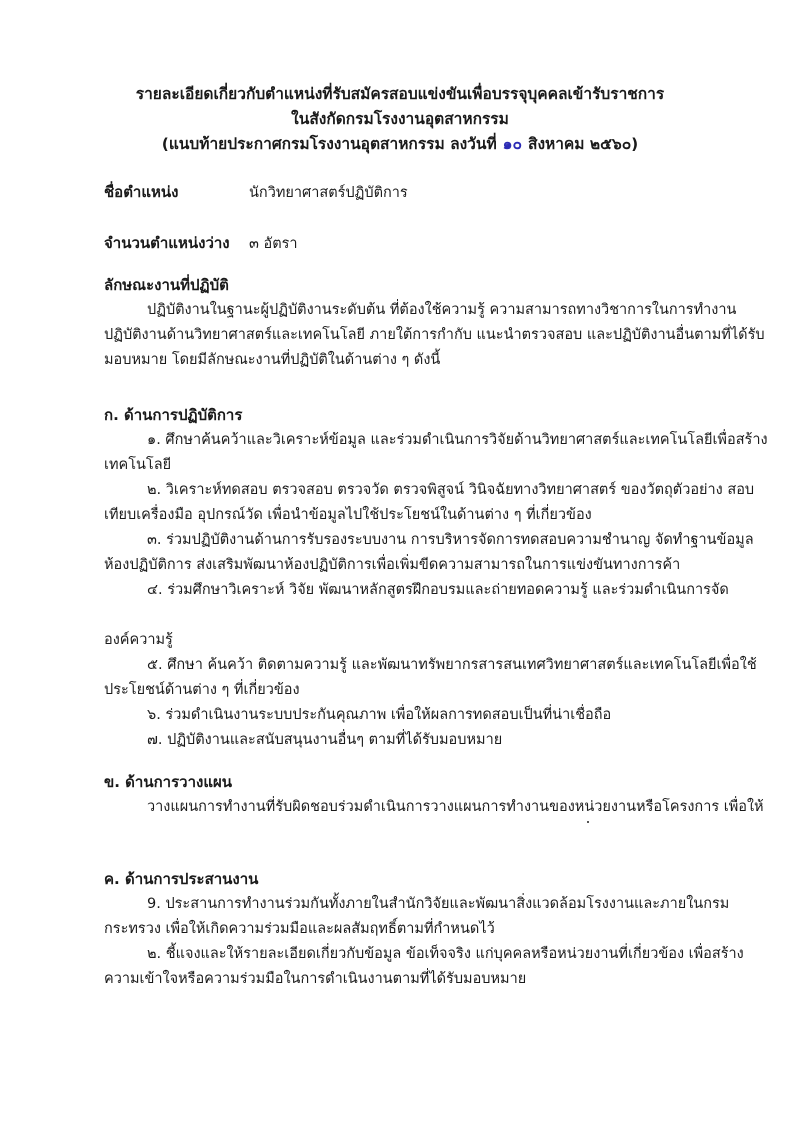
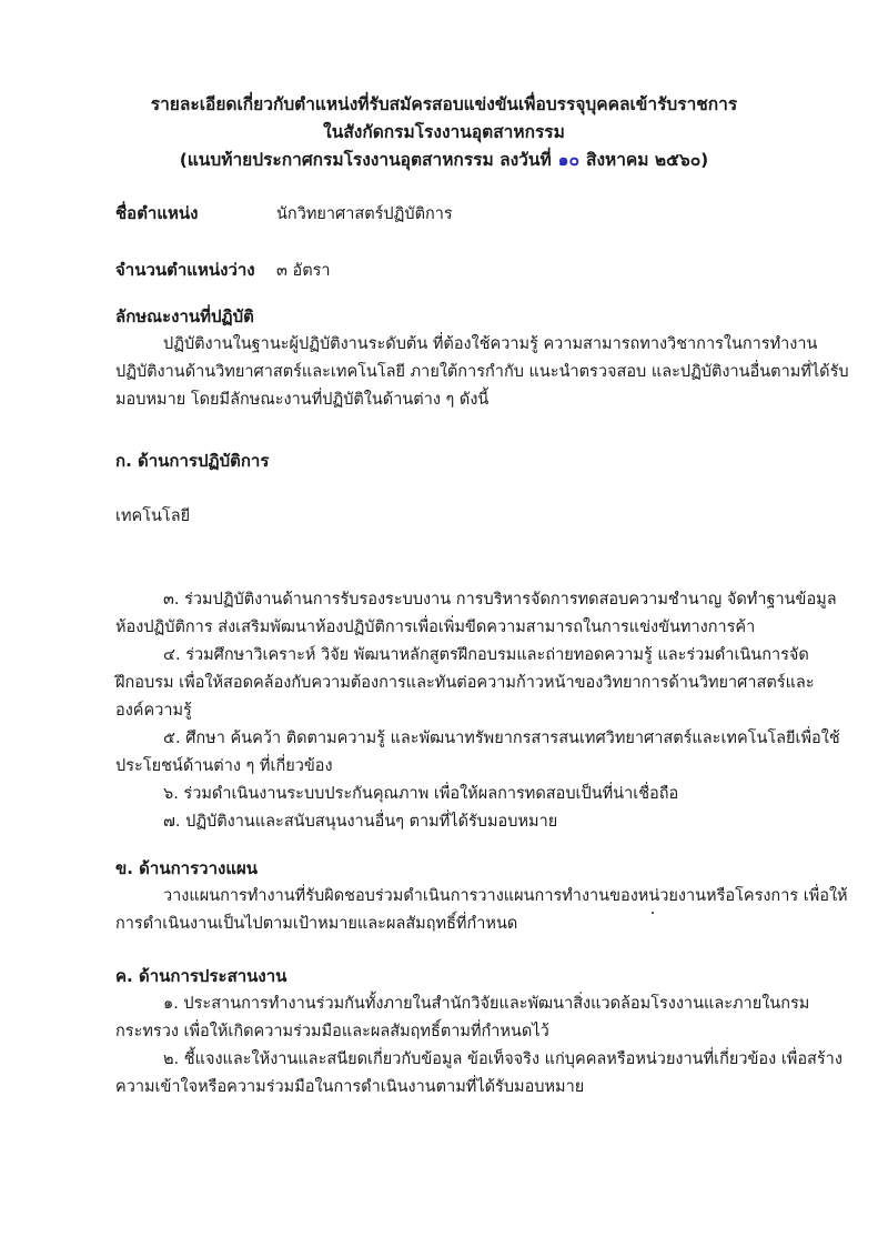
  รายละเอียดเกี่ยวกับตำแหน่งที่รับสมัครสอบแข่งขันเพื่อบรรจุบุคคลเข้ารับราชการ
  ในสังกัดกรมโรงงานอุตสาหกรรม
  (แนบท้ายประกาศกรมโรงงานอุตสาหกรรม ลงวันที่ ๑๐ สิงหาคม ๒๕๖๐)
  ชื่อตำแหน่ง
  นักวิทยาศาสตร์ปฏิบัติการ
  จำนวนตำแหน่งว่าง
  ๓ อัตรา
  ลักษณะงานที่ปฏิบัติ
  ปฏิบัติงานในฐานะผู้ปฏิบัติงานระดับต้น ที่ต้องใช้ความรู้ ความสามารถทางวิชาการในการทำงาน
  ปฏิบัติงานด้านวิทยาศาสตร์และเทคโนโลยี ภายใต้การกำกับ แนะนำตรวจสอบ และปฏิบัติงานอื่นตามที่ได้รับ
  มอบหมาย โดยมีลักษณะงานที่ปฏิบัติในด้านต่าง ๆ ดังนี้
  ก. ด้านการปฏิบัติการ
- ๑. ศึกษาค้นคว้าและวิเคราะห์ข้อมูล และร่วมดำเนินการวิจัยด้านวิทยาศาสตร์และเทคโนโลยีเพื่อสร้าง
  เทคโนโลยี
- ๒. วิเคราะห์ทดสอบ ตรวจสอบ ตรวจวัด ตรวจพิสูจน์ วินิจฉัยทางวิทยาศาสตร์ ของวัตถุตัวอย่าง สอบ
- เทียบเครื่องมือ อุปกรณ์วัด เพื่อนำข้อมูลไปใช้ประโยชน์ในด้านต่าง ๆ ที่เกี่ยวข้อง
  ๓. ร่วมปฏิบัติงานด้านการรับรองระบบงาน การบริหารจัดการทดสอบความชำนาญ จัดทำฐานข้อมูล
  ห้องปฏิบัติการ ส่งเสริมพัฒนาห้องปฏิบัติการเพื่อเพิ่มขีดความสามารถในการแข่งขันทางการค้า
  ๔. ร่วมศึกษาวิเคราะห์ วิจัย พัฒนาหลักสูตรฝึกอบรมและถ่ายทอดความรู้ และร่วมดำเนินการจัด
+ ฝึกอบรม เพื่อให้สอดคล้องกับความต้องการและทันต่อความก้าวหน้าของวิทยาการด้านวิทยาศาสตร์และ
  องค์ความรู้
  ๕. ศึกษา ค้นคว้า ติดตามความรู้ และพัฒนาทรัพยากรสารสนเทศวิทยาศาสตร์และเทคโนโลยีเพื่อใช้
  ประโยชน์ด้านต่าง ๆ ที่เกี่ยวข้อง
  ๖. ร่วมดำเนินงานระบบประกันคุณภาพ เพื่อให้ผลการทดสอบเป็นที่น่าเชื่อถือ
  ๗. ปฏิบัติงานและสนับสนุนงานอื่นๆ ตามที่ได้รับมอบหมาย
  ข. ด้านการวางแผน
  วางแผนการทำงานที่รับผิดชอบร่วมดำเนินการวางแผนการทำงานของหน่วยงานหรือโครงการ เพื่อให้
+ การดำเนินงานเป็นไปตามเป้าหมายและผลสัมฤทธิ์ที่กำหนด
  ค. ด้านการประสานงาน
- 9. ประสานการทำงานร่วมกันทั้งภายในสำนักวิจัยและพัฒนาสิ่งแวดล้อมโรงงานและภายในกรม
+ ๑. ประสานการทำงานร่วมกันทั้งภายในสำนักวิจัยและพัฒนาสิ่งแวดล้อมโรงงานและภายในกรม
  กระทรวง เพื่อให้เกิดความร่วมมือและผลสัมฤทธิ์ตามที่กำหนดไว้
- ๒. ชี้แจงและให้รายละเอียดเกี่ยวกับข้อมูล ข้อเท็จจริง แก่บุคคลหรือหน่วยงานที่เกี่ยวข้อง เพื่อสร้าง
+ ๒. ชี้แจงและให้งานและสนียดเกี่ยวกับข้อมูล ข้อเท็จจริง แก่บุคคลหรือหน่วยงานที่เกี่ยวข้อง เพื่อสร้าง
  ความเข้าใจหรือความร่วมมือในการดำเนินงานตามที่ได้รับมอบหมาย
